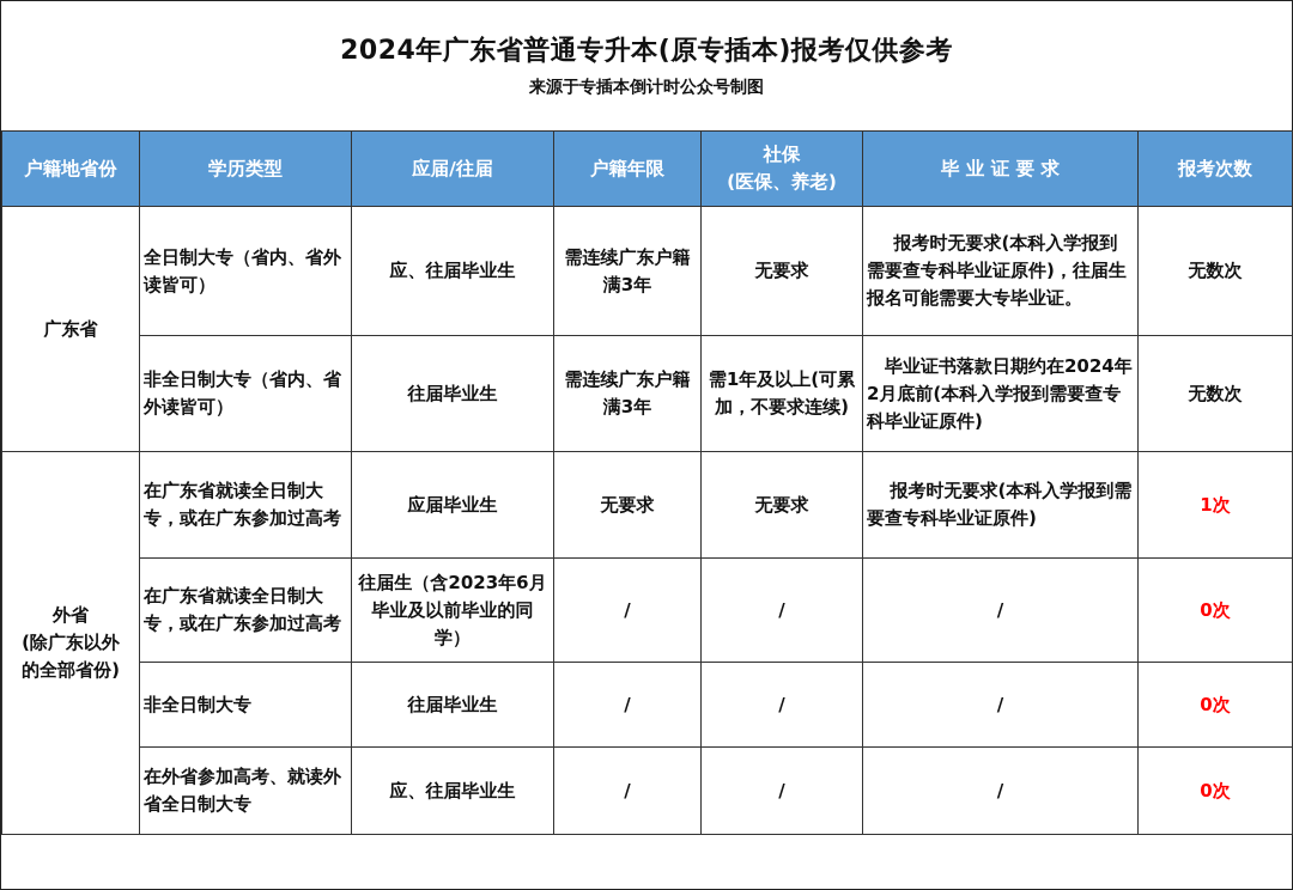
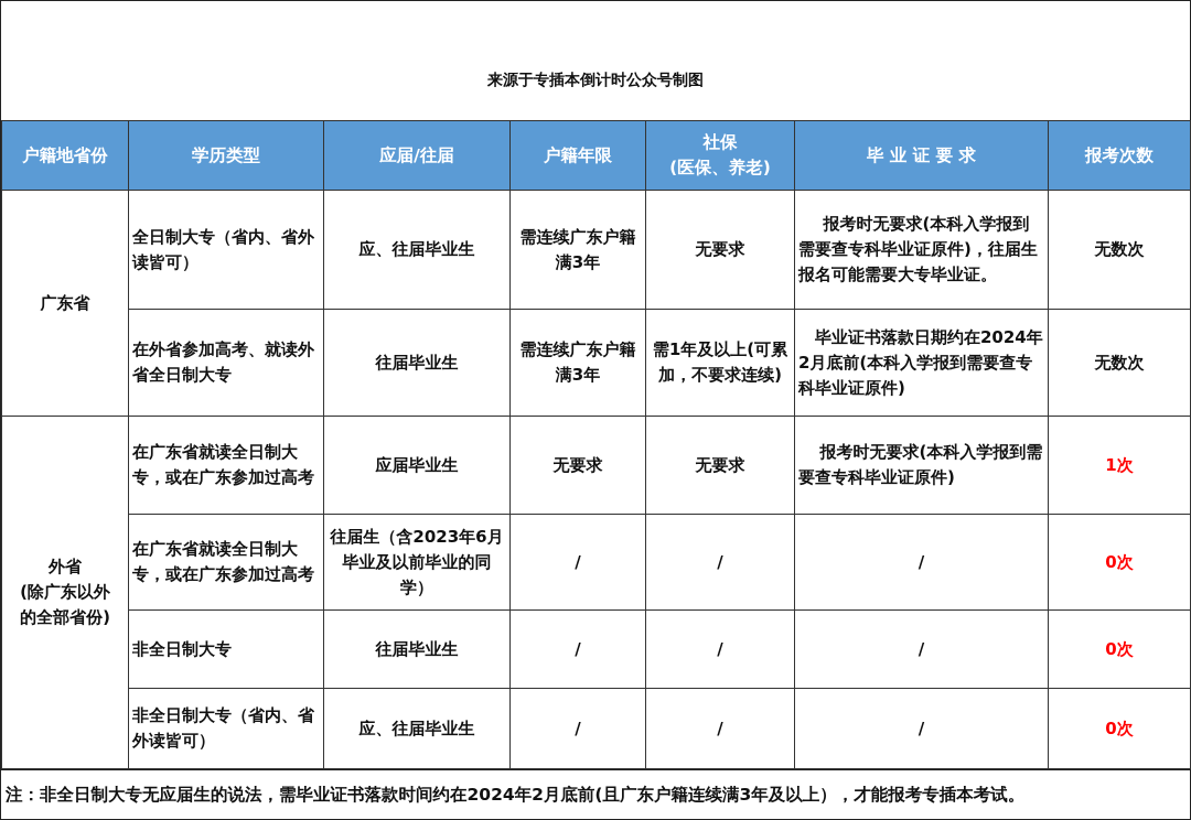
- 2024年广东省普通专升本(原专插本)报考仅供参考
  来源于专插本倒计时公众号制图
  户籍地省份	学历类型	应届/往届	户籍年限	社保 (医保、养老)	毕 业 证 要 求	报考次数
  广东省	全日制大专（省内、省外读皆可）	应、往届毕业生	需连续广东户籍满3年	无要求	报考时无要求(本科入学报到需要查专科毕业证原件)，往届生报名可能需要大专毕业证。	无数次
- 非全日制大专（省内、省外读皆可）	往届毕业生	需连续广东户籍满3年	需1年及以上(可累加，不要求连续)	毕业证书落款日期约在2024年2月底前(本科入学报到需要查专科毕业证原件)	无数次
+ 在外省参加高考、就读外省全日制大专	往届毕业生	需连续广东户籍满3年	需1年及以上(可累加，不要求连续)	毕业证书落款日期约在2024年2月底前(本科入学报到需要查专科毕业证原件)	无数次
  外省 (除广东以外 的全部省份)	在广东省就读全日制大专，或在广东参加过高考	应届毕业生	无要求	无要求	报考时无要求(本科入学报到需要查专科毕业证原件)	1次
  在广东省就读全日制大专，或在广东参加过高考	往届生（含2023年6月毕业及以前毕业的同学）	/	/	/	0次
  非全日制大专	往届毕业生	/	/	/	0次
- 在外省参加高考、就读外省全日制大专	应、往届毕业生	/	/	/	0次
+ 非全日制大专（省内、省外读皆可）	应、往届毕业生	/	/	/	0次
+ 注：非全日制大专无应届生的说法，需毕业证书落款时间约在2024年2月底前(且广东户籍连续满3年及以上），才能报考专插本考试。
